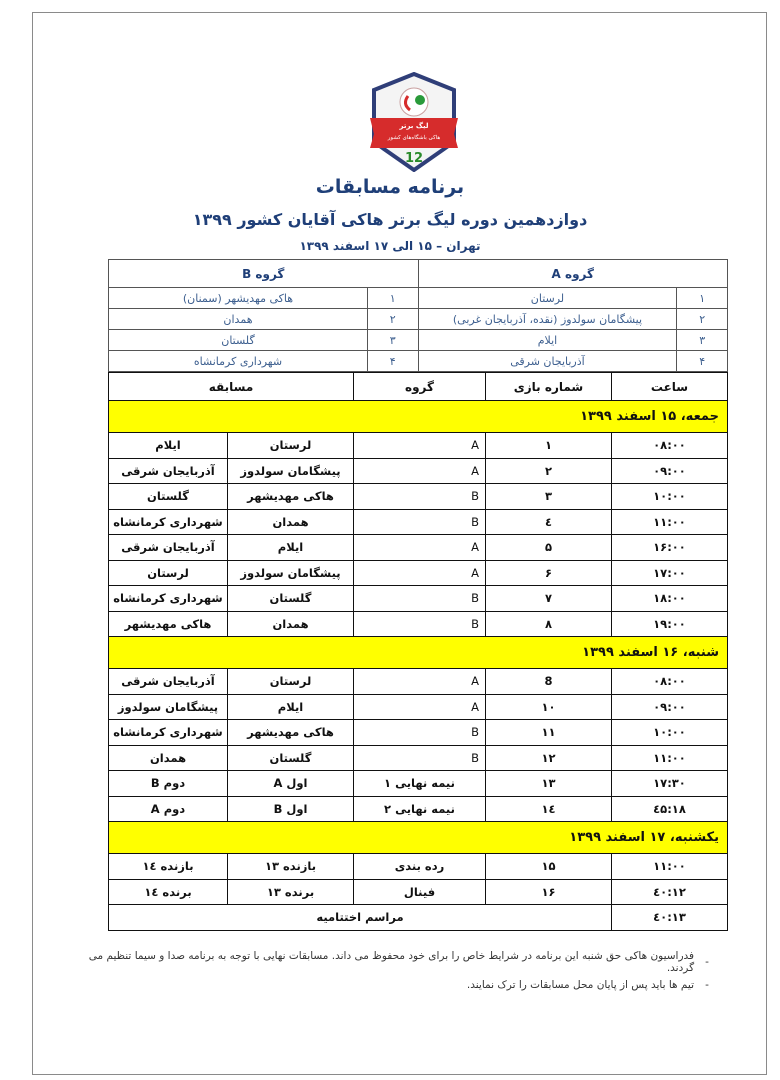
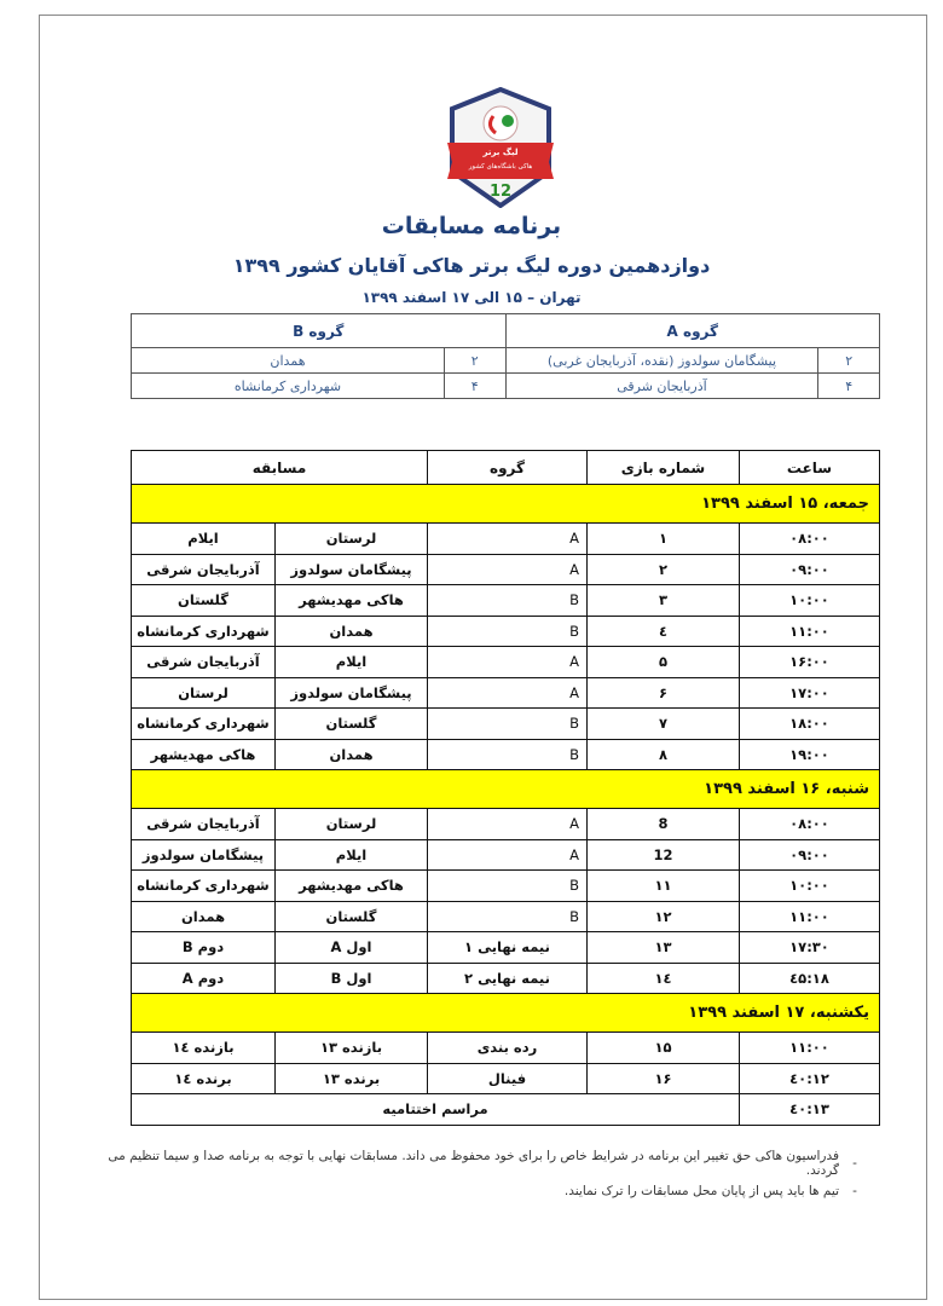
  لیگ برتر
  12
  برنامه مسابقات
  دوازدهمین دوره لیگ برتر هاکی آقایان کشور ۱۳۹۹
  تهران – ۱۵ الی ۱۷ اسفند ۱۳۹۹
  گروه A	گروه B
- ۱	لرستان	۱	هاکی مهدیشهر (سمنان)
  ۲	پیشگامان سولدوز (نقده، آذربایجان غربی)	۲	همدان
- ۳	ایلام	۳	گلستان
  ۴	آذربایجان شرقی	۴	شهرداری کرمانشاه
  ساعت	شماره بازی	گروه	مسابقه
  جمعه، ۱۵ اسفند ۱۳۹۹
  ۰۸:۰۰	۱	A	لرستان	ایلام
  ۰۹:۰۰	۲	A	پیشگامان سولدوز	آذربایجان شرقی
  ۱۰:۰۰	۳	B	هاکی مهدیشهر	گلستان
  ۱۱:۰۰	٤	B	همدان	شهرداری کرمانشاه
  ۱۶:۰۰	۵	A	ایلام	آذربایجان شرقی
  ۱۷:۰۰	۶	A	پیشگامان سولدوز	لرستان
  ۱۸:۰۰	۷	B	گلستان	شهرداری کرمانشاه
  ۱۹:۰۰	۸	B	همدان	هاکی مهدیشهر
  شنبه، ۱۶ اسفند ۱۳۹۹
  ۰۸:۰۰	8	A	لرستان	آذربایجان شرقی
- ۰۹:۰۰	۱۰	A	ایلام	پیشگامان سولدوز
+ ۰۹:۰۰	12	A	ایلام	پیشگامان سولدوز
  ۱۰:۰۰	۱۱	B	هاکی مهدیشهر	شهرداری کرمانشاه
  ۱۱:۰۰	۱۲	B	گلستان	همدان
  ۱۷:۳۰	۱۳	نیمه نهایی ۱	اول A	دوم B
  ۱۸:٤۵	۱٤	نیمه نهایی ۲	اول B	دوم A
  یکشنبه، ۱۷ اسفند ۱۳۹۹
  ۱۱:۰۰	۱۵	رده بندی	بازنده ۱۳	بازنده ۱٤
  ۱۲:٤۰	۱۶	فینال	برنده ۱۳	برنده ۱٤
  ۱۳:٤۰	مراسم اختتامیه
  -
- فدراسیون هاکی حق شنبه این برنامه در شرایط خاص را برای خود محفوظ می داند. مسابقات نهایی با توجه به برنامه صدا و سیما تنظیم می گردند.
+ فدراسیون هاکی حق تغییر این برنامه در شرایط خاص را برای خود محفوظ می داند. مسابقات نهایی با توجه به برنامه صدا و سیما تنظیم می گردند.
  -
  تیم ها باید پس از پایان محل مسابقات را ترک نمایند.
